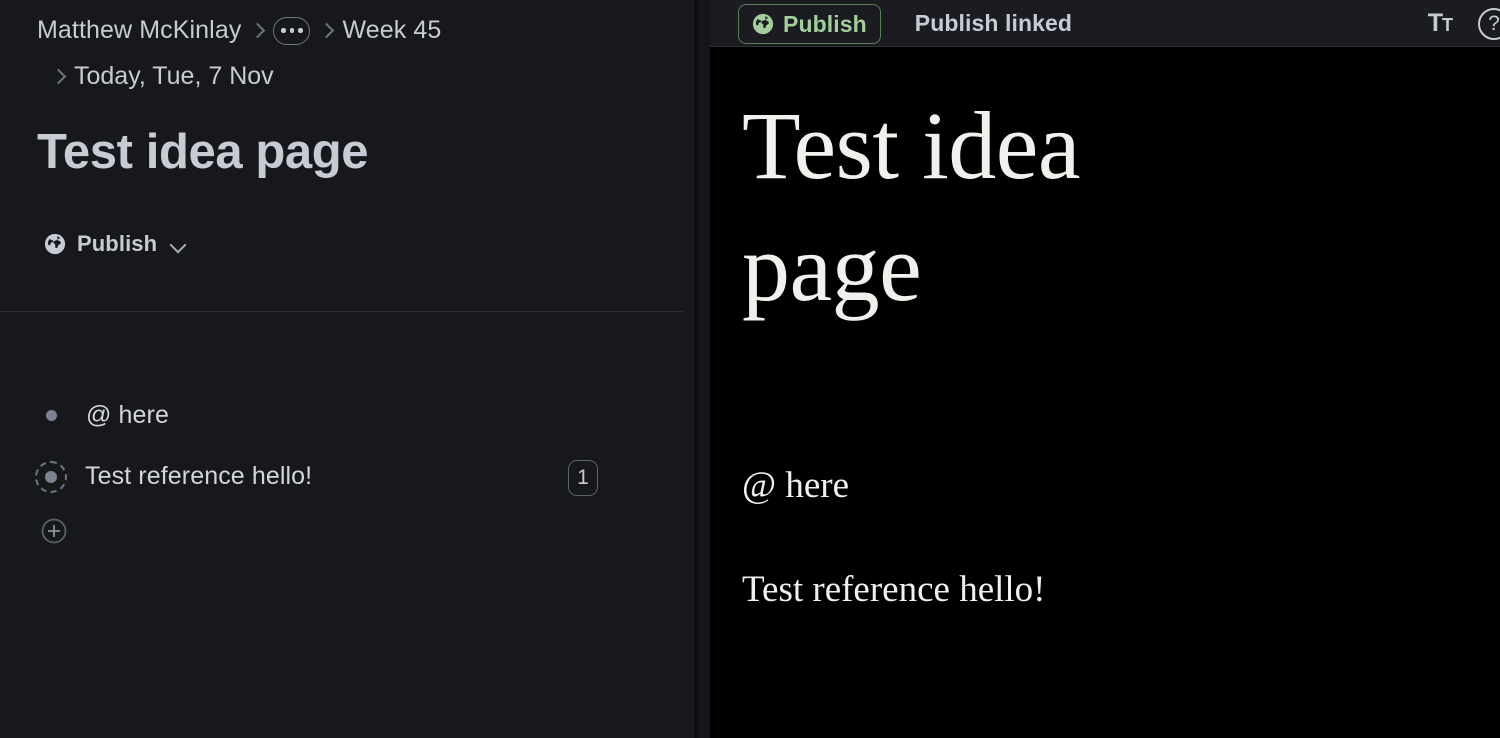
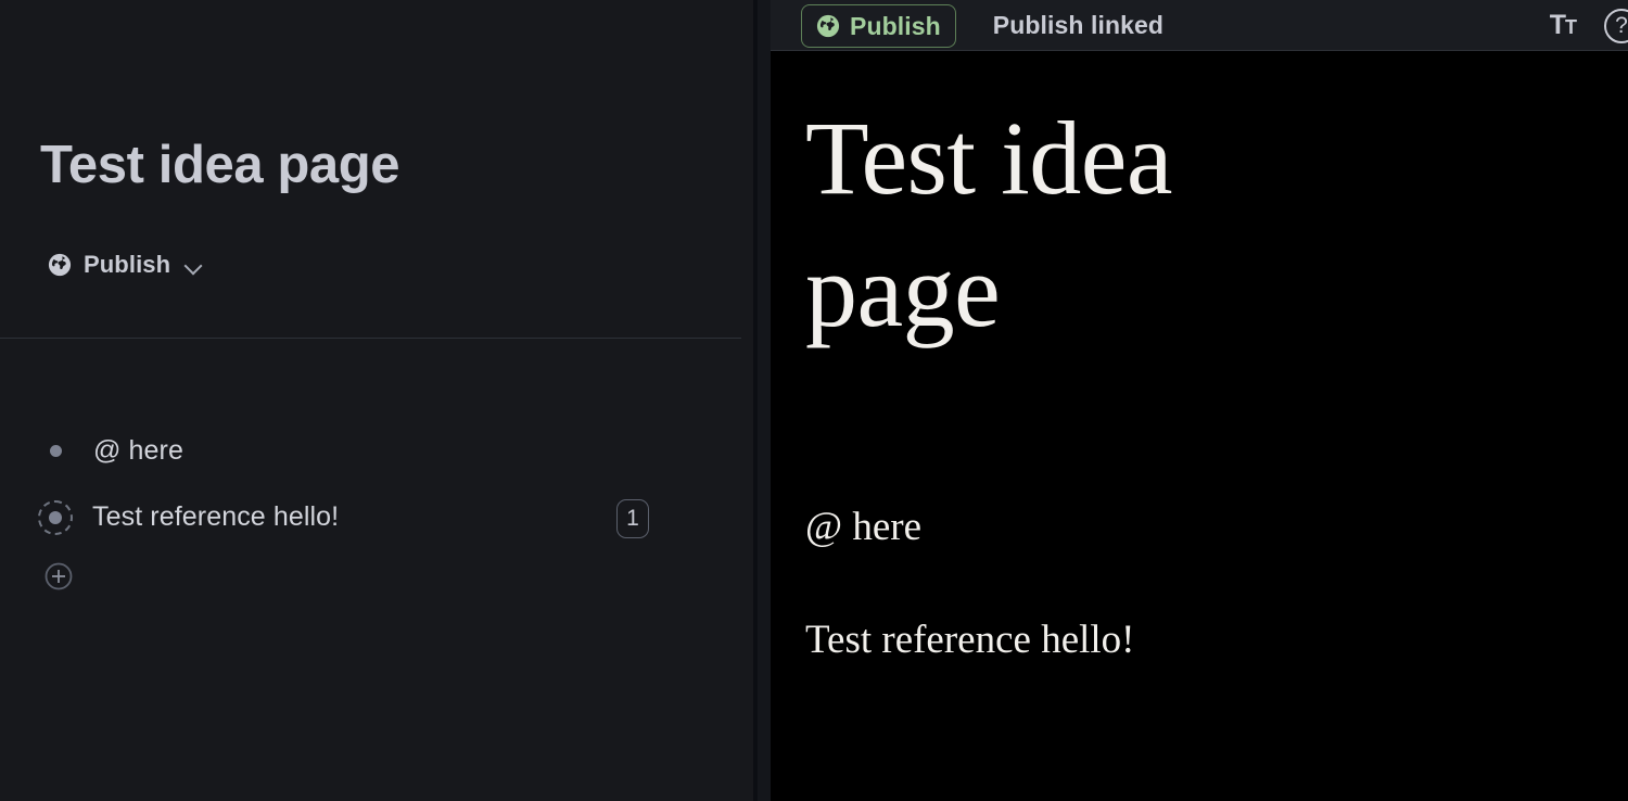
- Matthew McKinlay
- Week 45
- Today, Tue, 7 Nov
  Test idea page
  Publish
  @ here
  Test reference hello!
  1
  Publish
  Publish linked
  TT
  ?
  Test idea page
  @ here
  Test reference hello!
